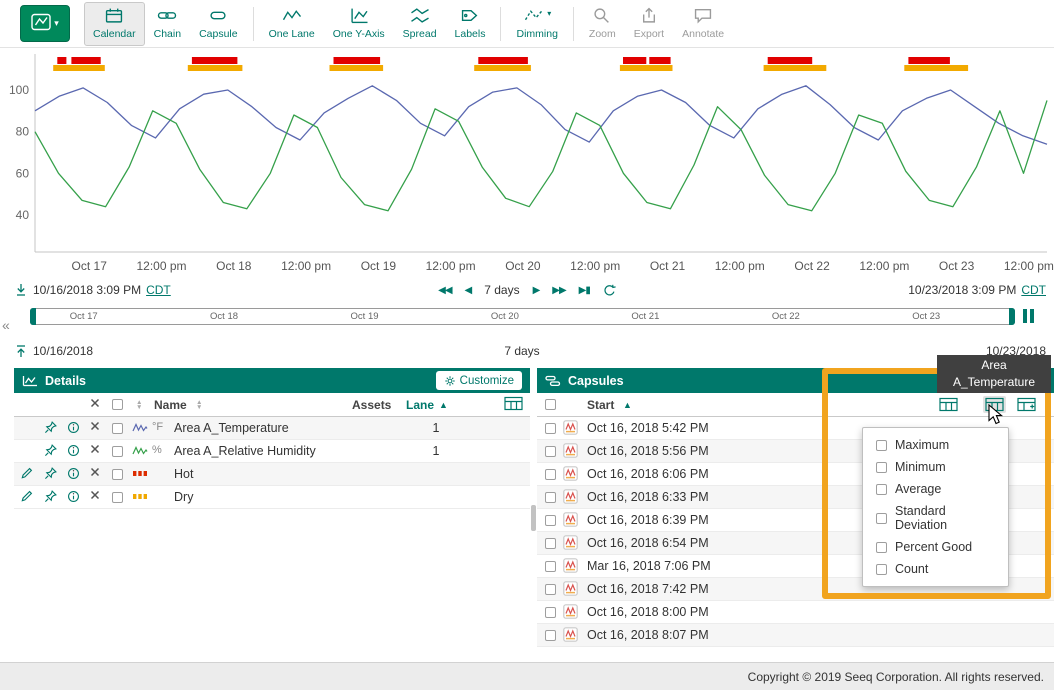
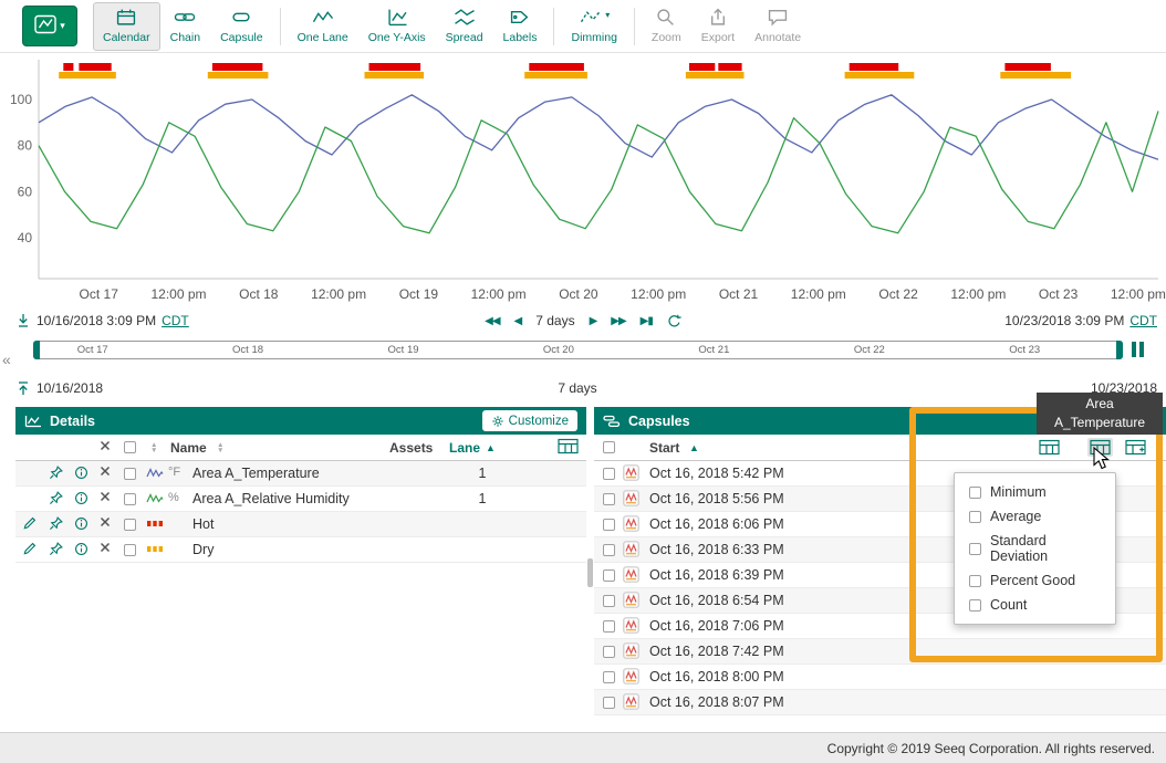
  ▾
  Calendar
  Chain
  Capsule
  One Lane
  One Y-Axis
  Spread
  Labels
  ▾
  Dimming
  Zoom
  Export
  Annotate
  100
  80
  60
  40
  Oct 17
  12:00 pm
  Oct 18
  12:00 pm
  Oct 19
  12:00 pm
  Oct 20
  12:00 pm
  Oct 21
  12:00 pm
  Oct 22
  12:00 pm
  Oct 23
  12:00 pm
  10/16/2018 3:09 PM
  CDT
  ◀◀
  ◀
  7 days
  ▶
  ▶▶
  ▶▮
  10/23/2018 3:09 PM
  CDT
  «
  Oct 17
  Oct 18
  Oct 19
  Oct 20
  Oct 21
  Oct 22
  Oct 23
  10/16/2018
  7 days
  10/23/2018
  Details
  Customize
  Name
  Assets
  Lane
  ▲
  °F
  Area A_Temperature
  1
  %
  Area A_Relative Humidity
  1
  Hot
  Dry
  Capsules
  Start
  ▲
  Oct 16, 2018 5:42 PM
  Oct 16, 2018 5:56 PM
  Oct 16, 2018 6:06 PM
  Oct 16, 2018 6:33 PM
  Oct 16, 2018 6:39 PM
  Oct 16, 2018 6:54 PM
- Mar 16, 2018 7:06 PM
+ Oct 16, 2018 7:06 PM
  Oct 16, 2018 7:42 PM
  Oct 16, 2018 8:00 PM
  Oct 16, 2018 8:07 PM
- Maximum
  Minimum
  Average
  Standard Deviation
  Percent Good
  Count
  Area A_Temperature
  Copyright © 2019 Seeq Corporation. All rights reserved.
